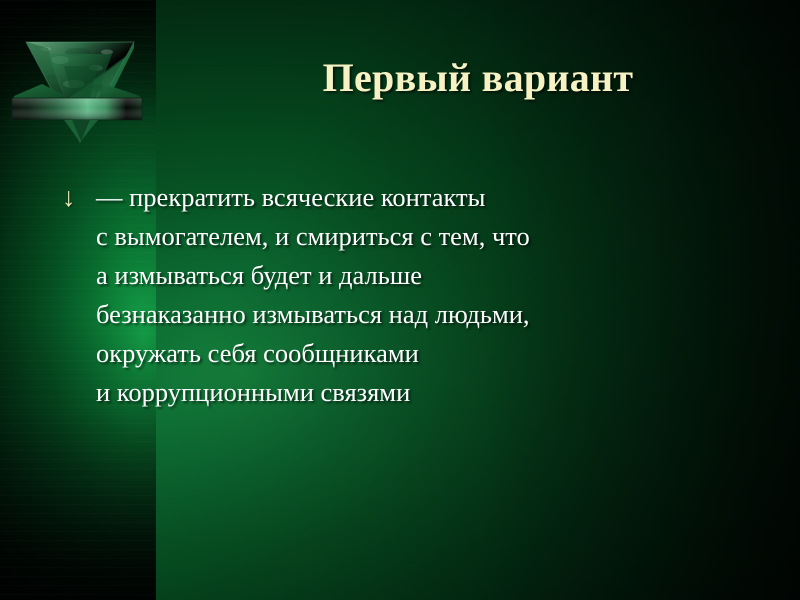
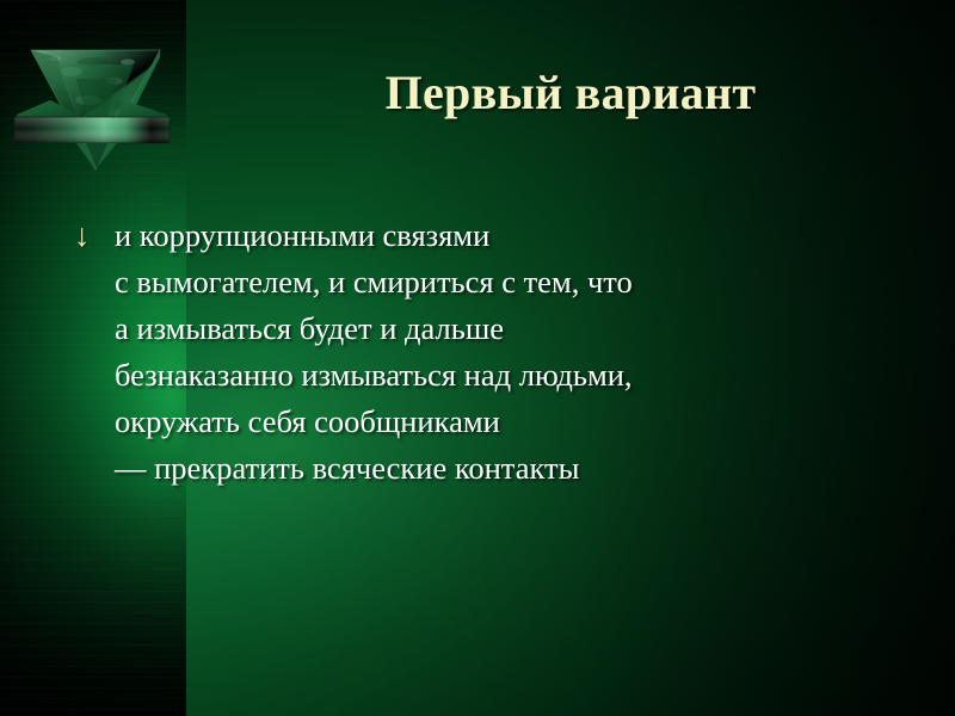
  Первый вариант
  ↓
- — прекратить всяческие контакты
+ и коррупционными связями
  с вымогателем, и смириться с тем, что
  а измываться будет и дальше
  безнаказанно измываться над людьми,
  окружать себя сообщниками
- и коррупционными связями
+ — прекратить всяческие контакты
